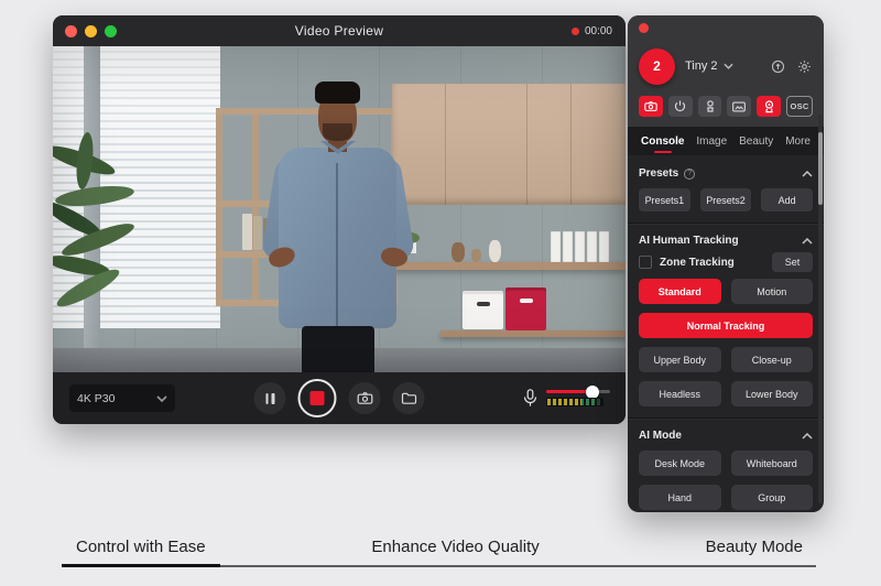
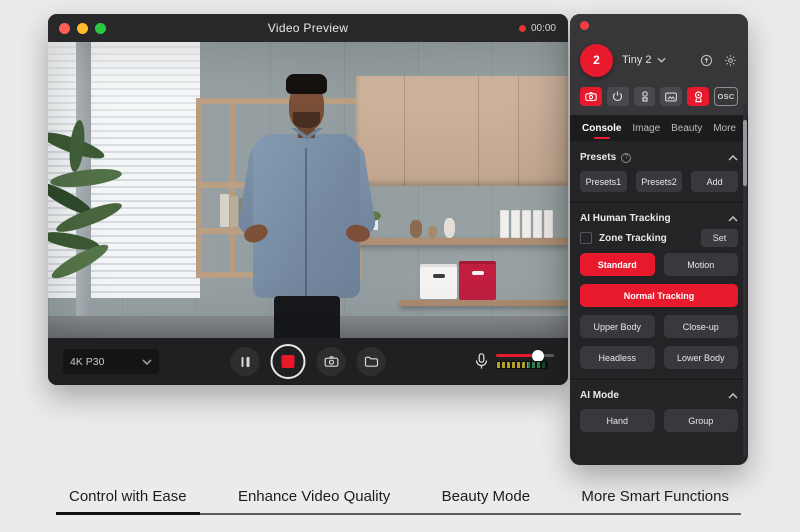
  Video Preview
  00:00
  4K P30
  2
  Tiny 2
  OSC
  Console
  Image
  Beauty
  More
  Presets
  Presets1
  Presets2
  Add
  AI Human Tracking
  Zone Tracking
  Set
  Standard
  Motion
  Normal Tracking
  Upper Body
  Close-up
  Headless
  Lower Body
  AI Mode
- Desk Mode
- Whiteboard
  Hand
  Group
  Control with Ease
  Enhance Video Quality
  Beauty Mode
+ More Smart Functions
